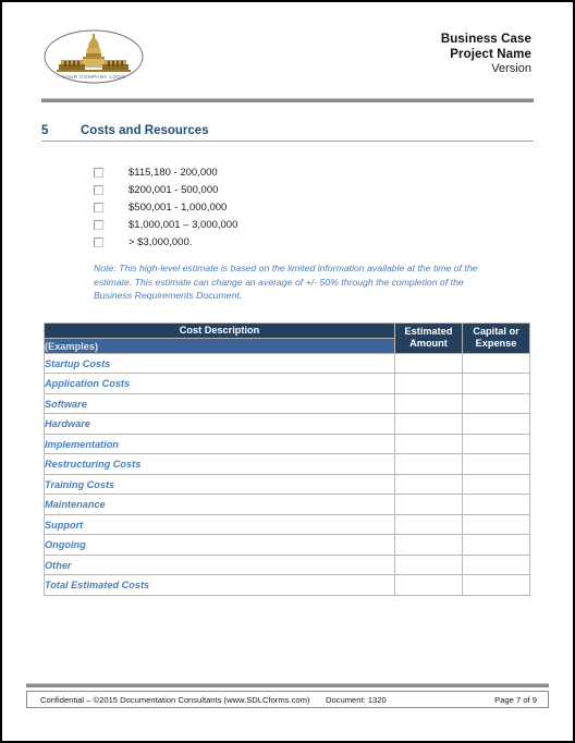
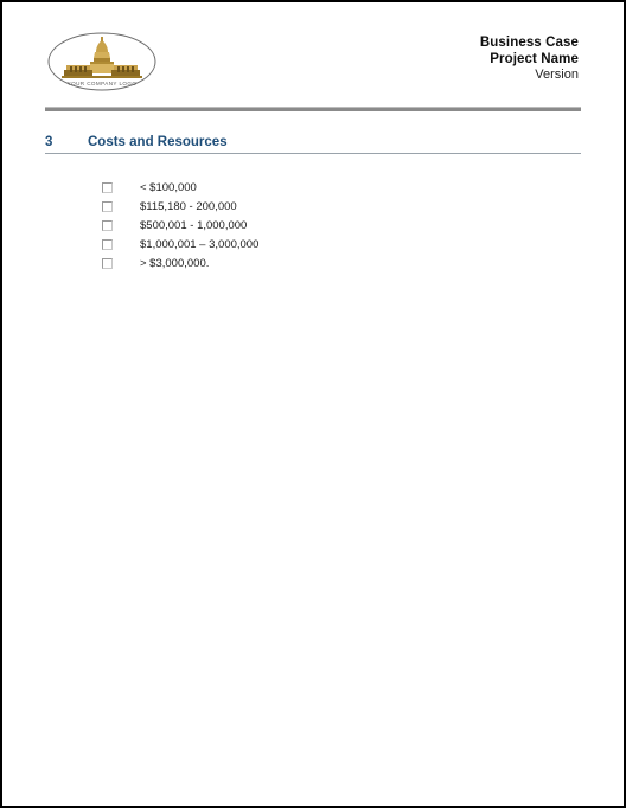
  Business Case
  Project Name
  Version
- 5
+ 3
  Costs and Resources
+ < $100,000
  $115,180 - 200,000
- $200,001 - 500,000
  $500,001 - 1,000,000
  $1,000,001 – 3,000,000
  > $3,000,000.
- Note: This high-level estimate is based on the limited information available at the time of the estimate. This estimate can change an average of +/- 50% through the completion of the Business Requirements Document.
- Cost Description	Estimated Amount	Capital or Expense
- (Examples)
- Startup Costs
- Application Costs
- Software
- Hardware
- Implementation
- Restructuring Costs
- Training Costs
- Maintenance
- Support
- Ongoing
- Other
- Total Estimated Costs
- Confidential – ©2015 Documentation Consultants (www.SDLCforms.com)
- Document: 1320
- Page 7 of 9
